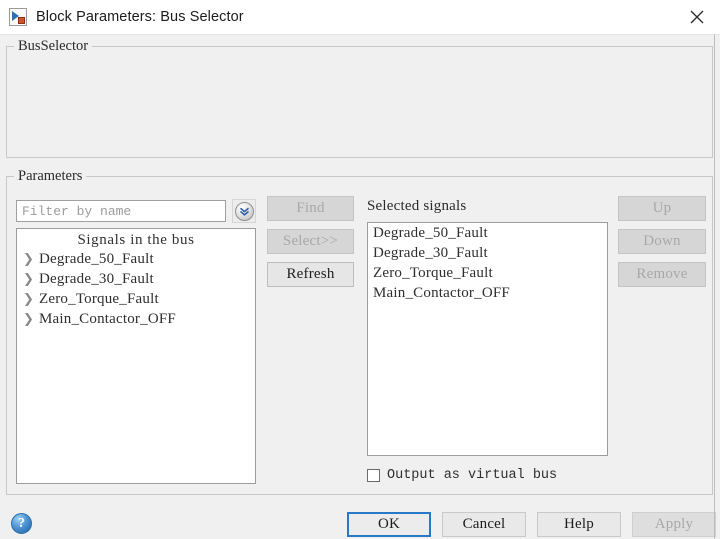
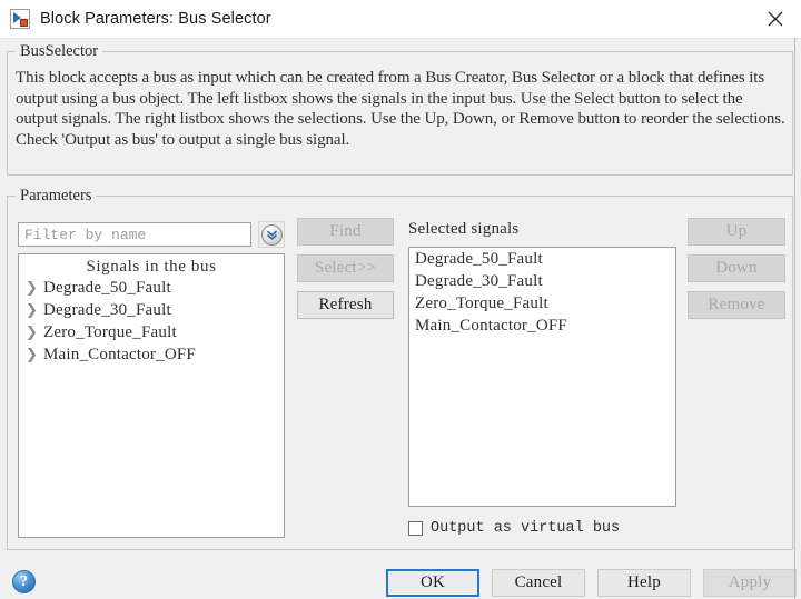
  Block Parameters: Bus Selector
  BusSelector
+ This block accepts a bus as input which can be created from a Bus Creator, Bus Selector or a block that defines its output using a bus object. The left listbox shows the signals in the input bus. Use the Select button to select the output signals. The right listbox shows the selections. Use the Up, Down, or Remove button to reorder the selections. Check 'Output as bus' to output a single bus signal.
  Parameters
  Filter by name
  Find
  Select>>
  Refresh
  Up
  Down
  Remove
  Signals in the bus
  ❯
  Degrade_50_Fault
  ❯
  Degrade_30_Fault
  ❯
  Zero_Torque_Fault
  ❯
  Main_Contactor_OFF
  Selected signals
  Degrade_50_Fault
  Degrade_30_Fault
  Zero_Torque_Fault
  Main_Contactor_OFF
  Output as virtual bus
  ?
  OK
  Cancel
  Help
  Apply
